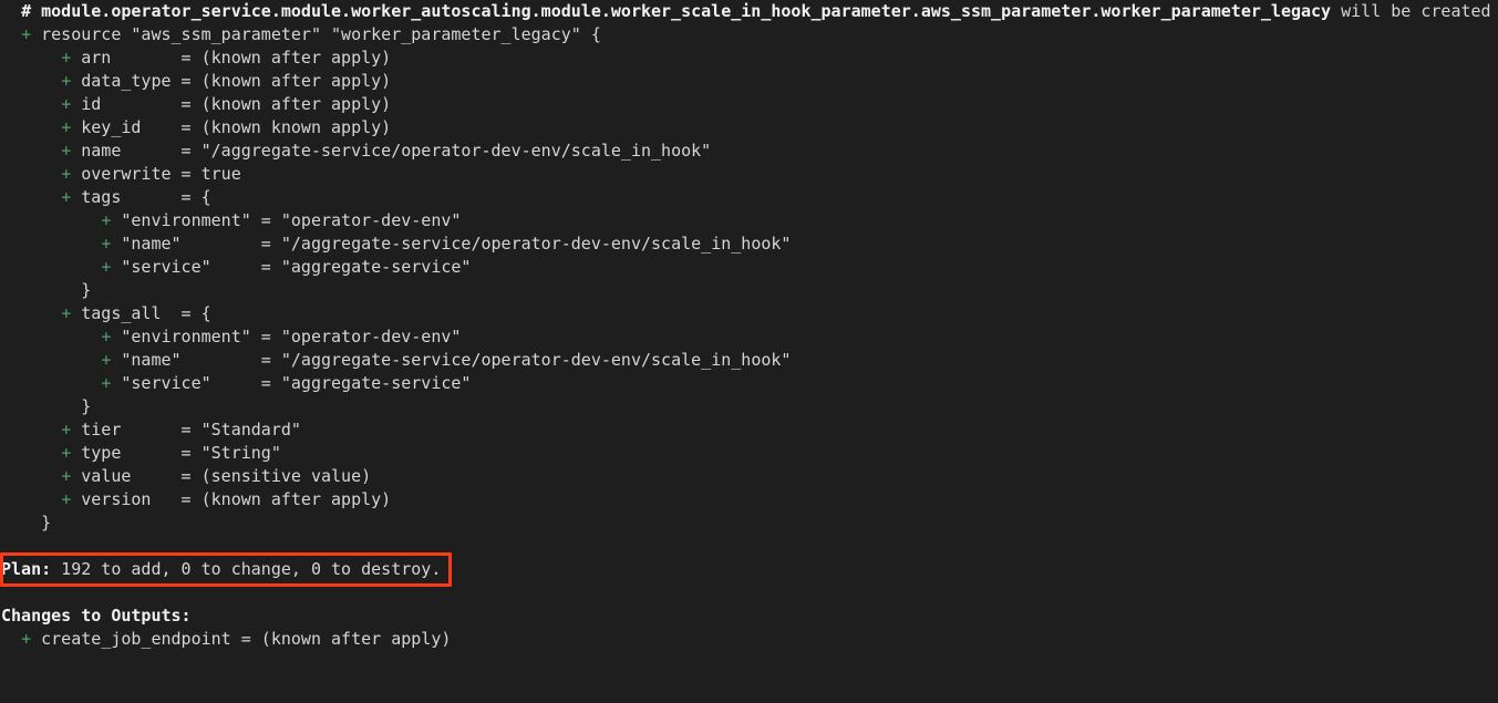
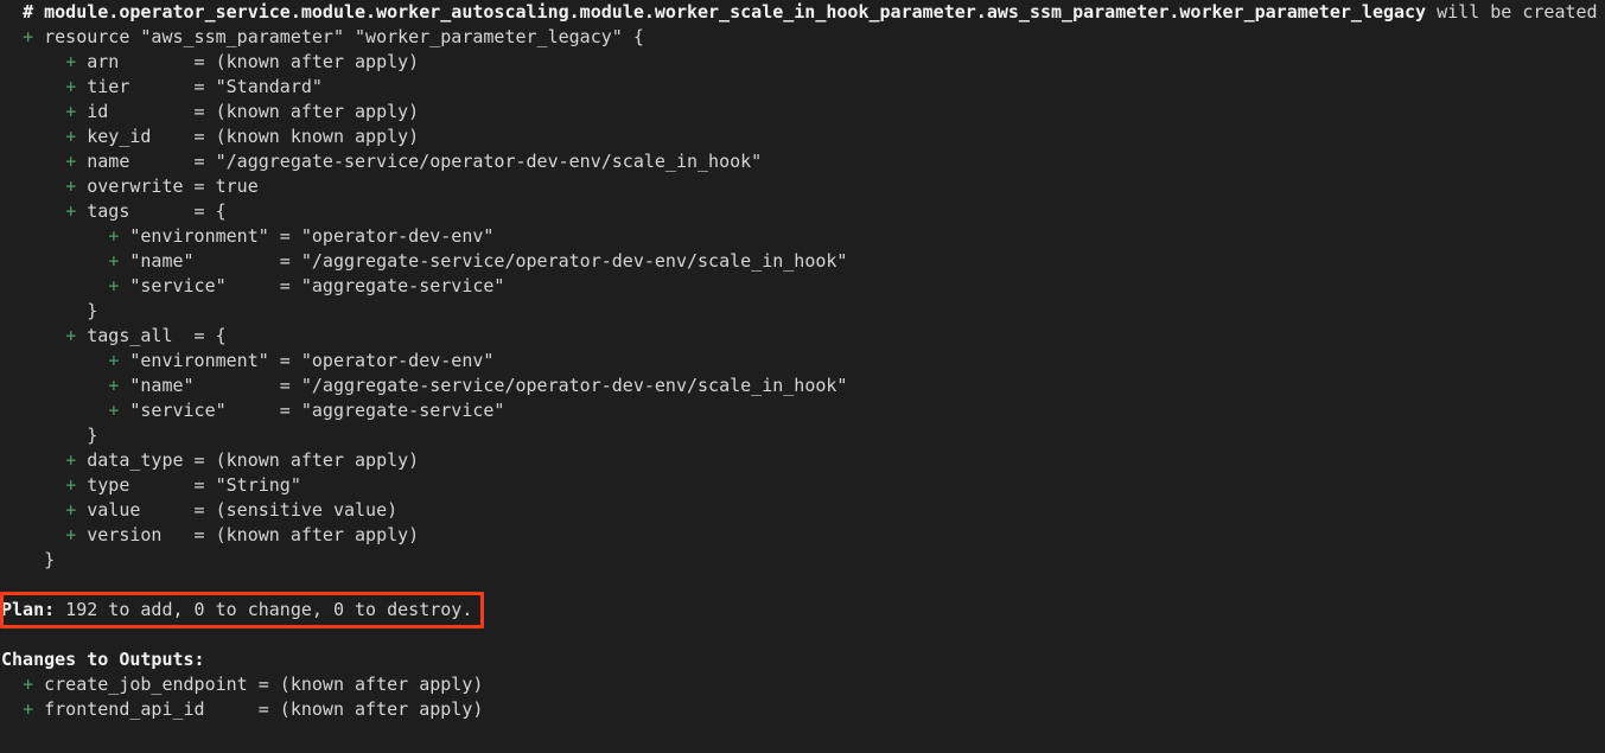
  # module.operator_service.module.worker_autoscaling.module.worker_scale_in_hook_parameter.aws_ssm_parameter.worker_parameter_legacy will be created
  + resource "aws_ssm_parameter" "worker_parameter_legacy" {
  + arn = (known after apply)
- + data_type = (known after apply)
+ + tier = "Standard"
  + id = (known after apply)
  + key_id = (known known apply)
  + name = "/aggregate-service/operator-dev-env/scale_in_hook"
  + overwrite = true
  + tags = {
  + "environment" = "operator-dev-env"
  + "name" = "/aggregate-service/operator-dev-env/scale_in_hook"
  + "service" = "aggregate-service"
  }
  + tags_all = {
  + "environment" = "operator-dev-env"
  + "name" = "/aggregate-service/operator-dev-env/scale_in_hook"
  + "service" = "aggregate-service"
  }
- + tier = "Standard"
+ + data_type = (known after apply)
  + type = "String"
  + value = (sensitive value)
  + version = (known after apply)
  }
  Plan: 192 to add, 0 to change, 0 to destroy.
  Changes to Outputs:
  + create_job_endpoint = (known after apply)
+ + frontend_api_id = (known after apply)
